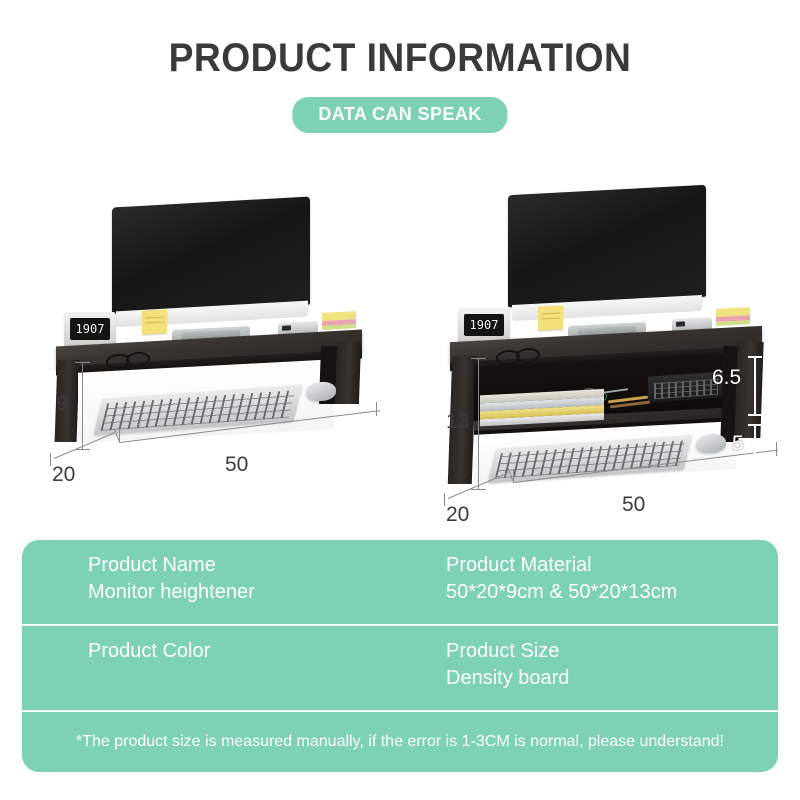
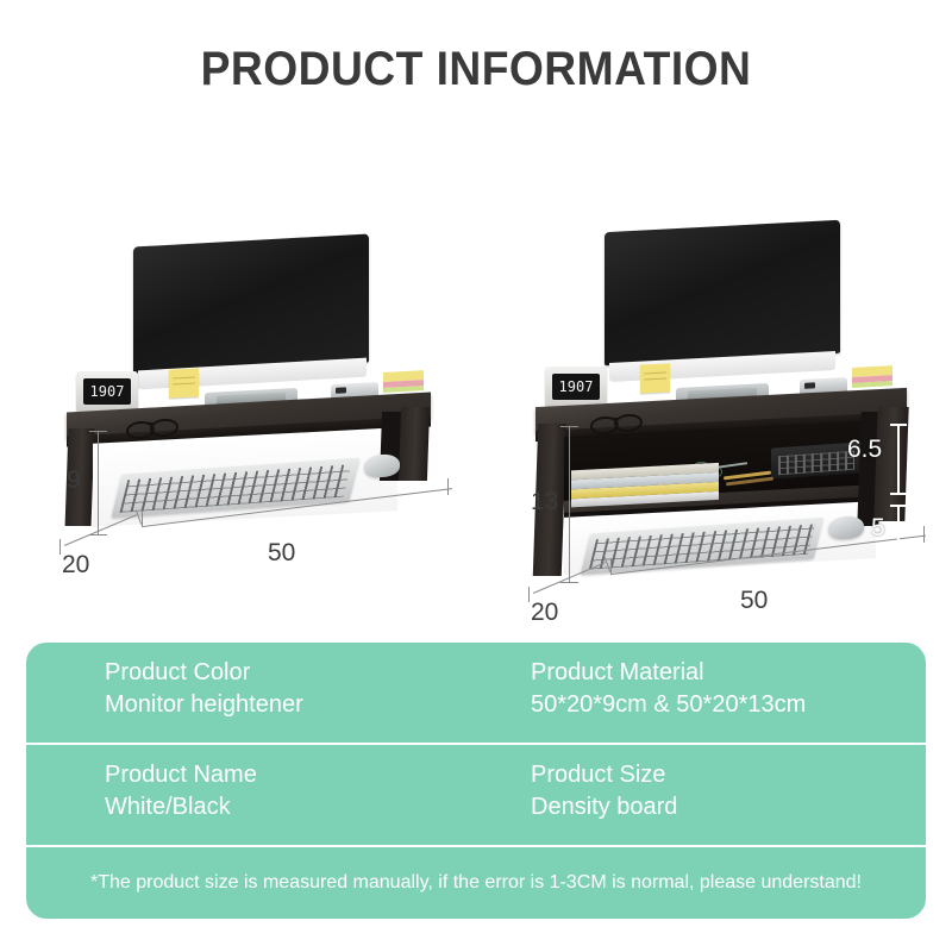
  PRODUCT INFORMATION
- DATA CAN SPEAK
  1907
  9
  20
  50
  1907
  13
  20
  50
  6.5
  5
- Product Name
+ Product Color
  Monitor heightener
  Product Material
  50*20*9cm & 50*20*13cm
- Product Color
+ Product Name
+ White/Black
  Product Size
  Density board
  *The product size is measured manually, if the error is 1-3CM is normal, please understand!
